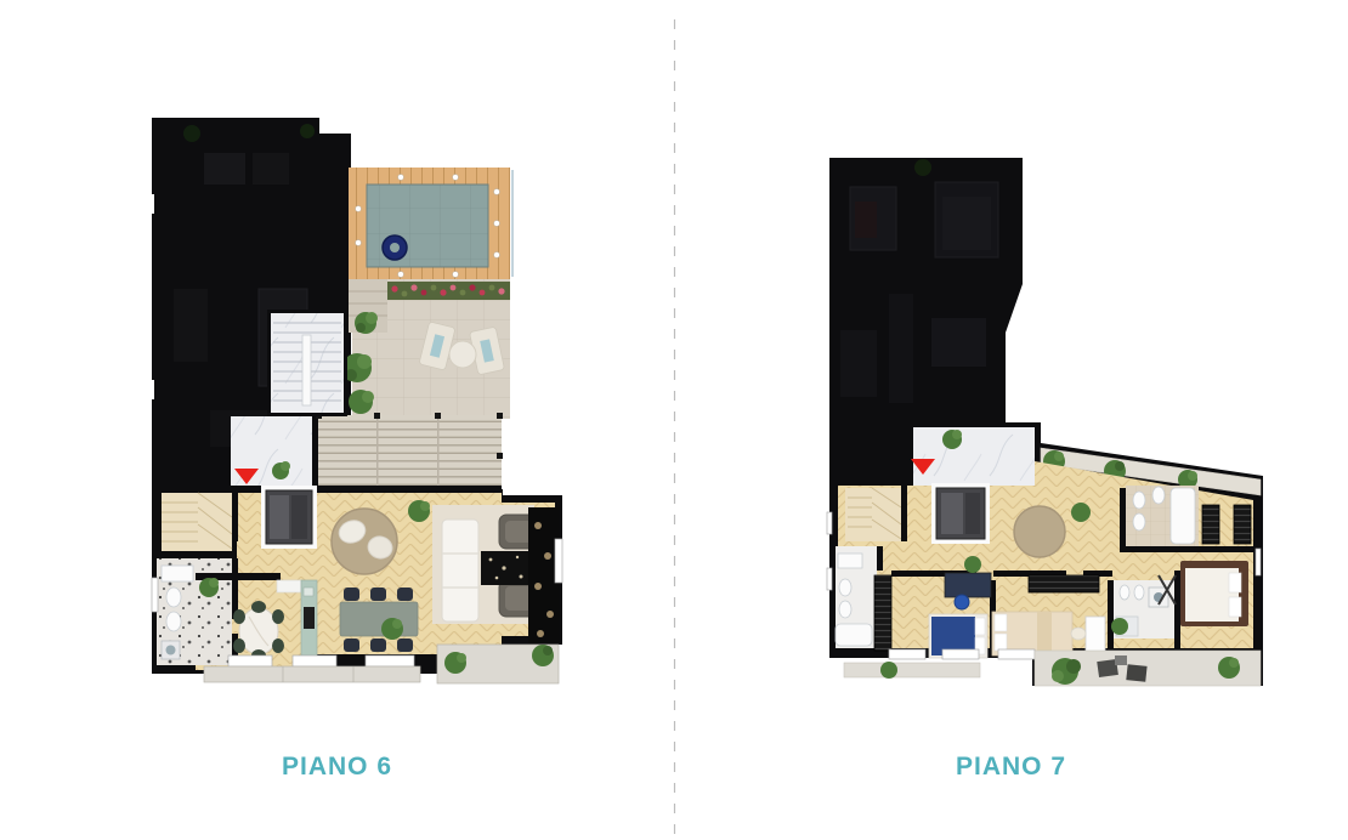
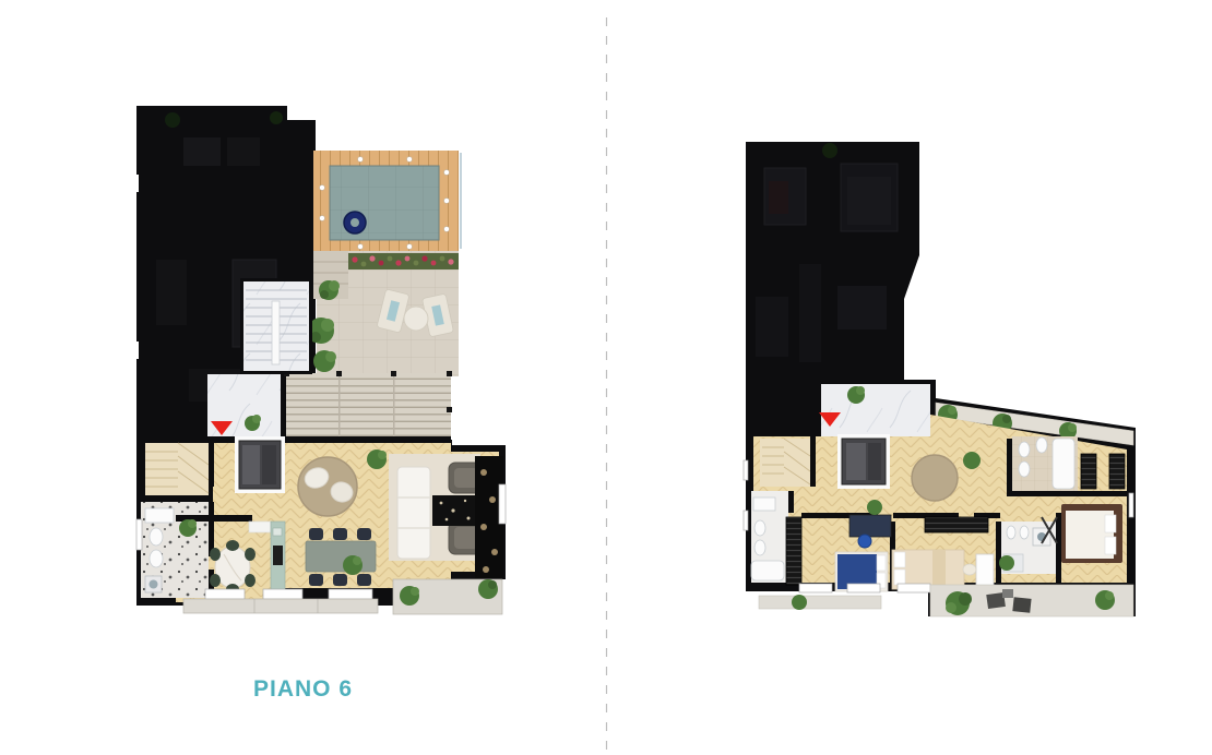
  PIANO 6
- PIANO 7
